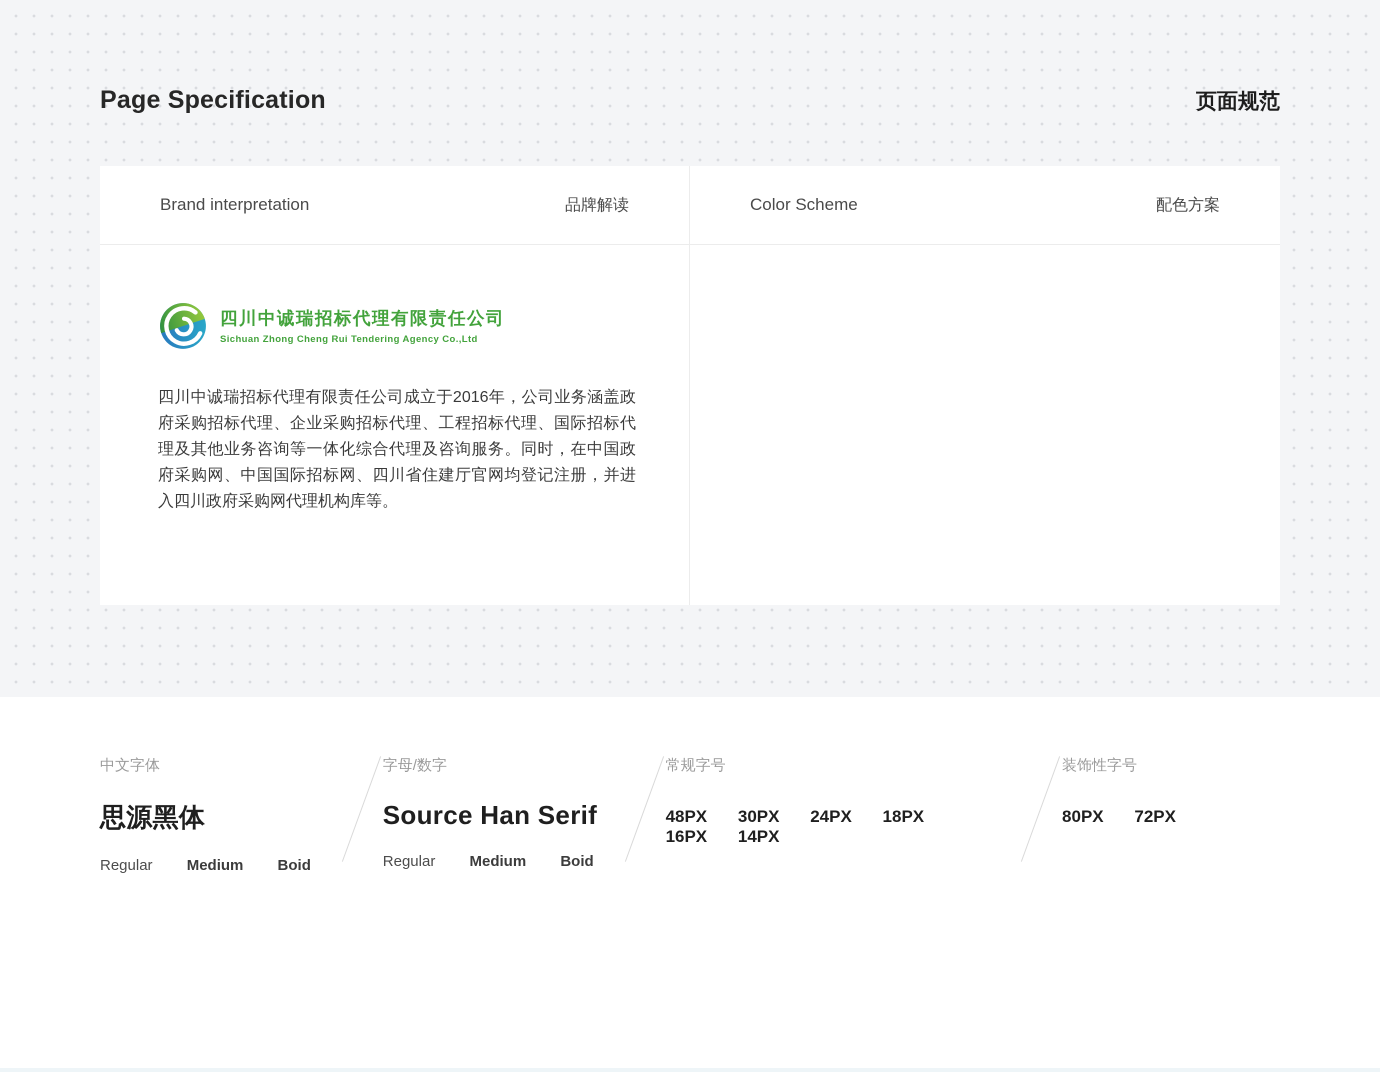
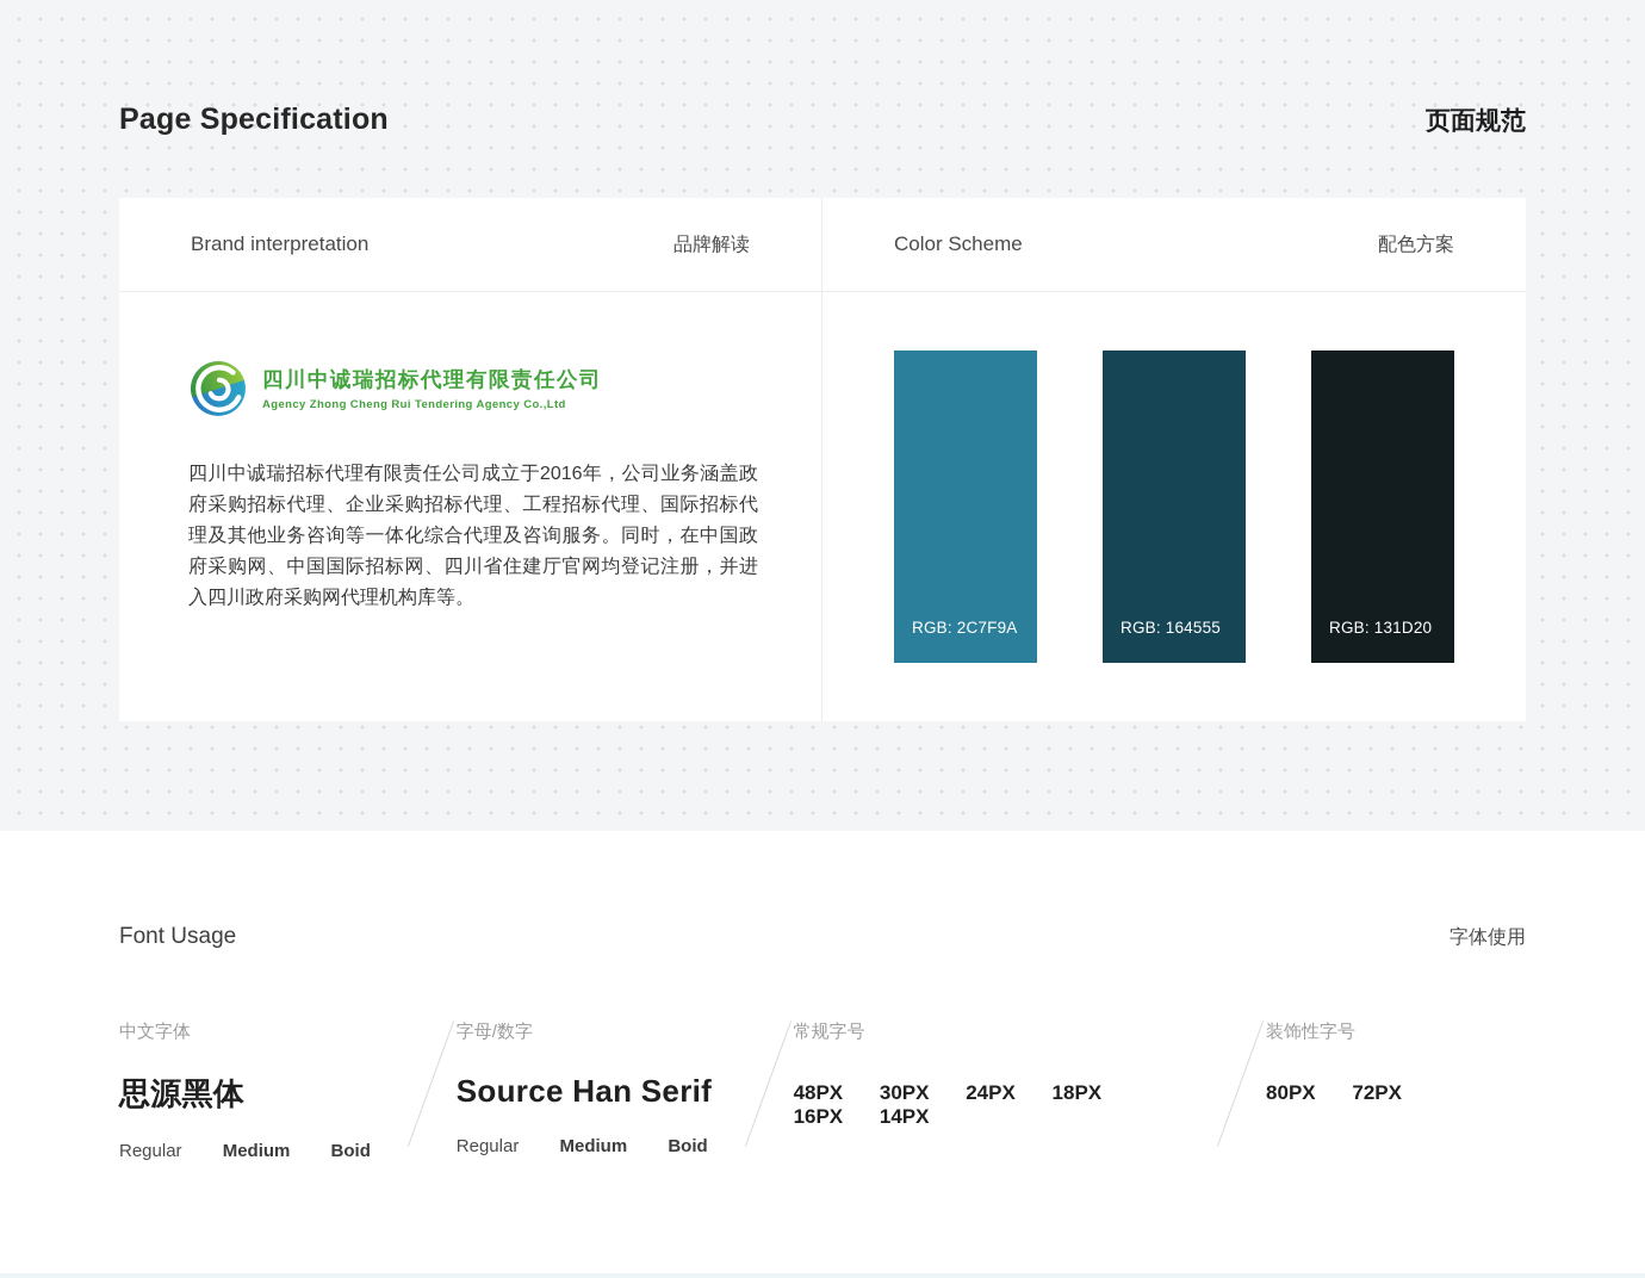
  Page Specification
  页面规范
  Brand interpretation
  品牌解读
  四川中诚瑞招标代理有限责任公司
- Sichuan Zhong Cheng Rui Tendering Agency Co.,Ltd
+ Agency Zhong Cheng Rui Tendering Agency Co.,Ltd
  四川中诚瑞招标代理有限责任公司成立于2016年，公司业务涵盖政府采购招标代理、企业采购招标代理、工程招标代理、国际招标代理及其他业务咨询等一体化综合代理及咨询服务。同时，在中国政府采购网、中国国际招标网、四川省住建厅官网均登记注册，并进入四川政府采购网代理机构库等。
  Color Scheme
  配色方案
+ RGB: 2C7F9A
+ RGB: 164555
+ RGB: 131D20
+ Font Usage
+ 字体使用
  中文字体
  思源黑体
  Regular Medium Boid
  字母/数字
  Source Han Serif
  Regular Medium Boid
  常规字号
  48PX 30PX 24PX 18PX 16PX 14PX
  装饰性字号
  80PX 72PX
